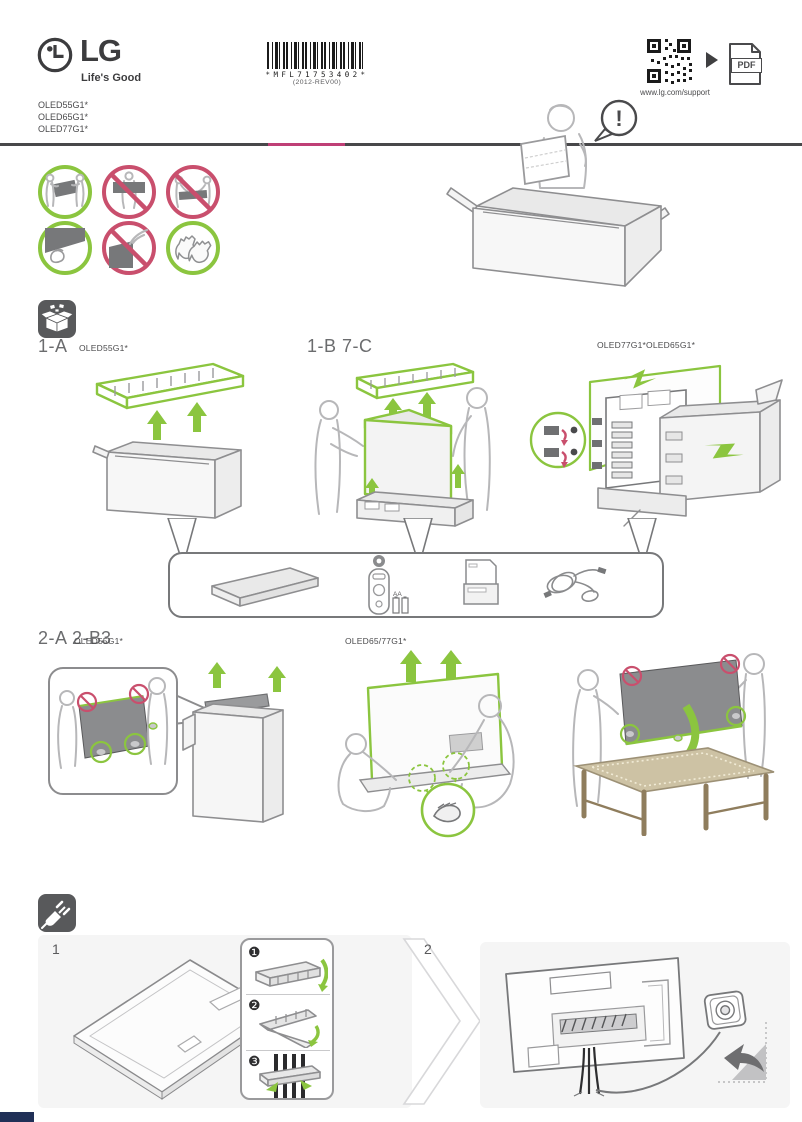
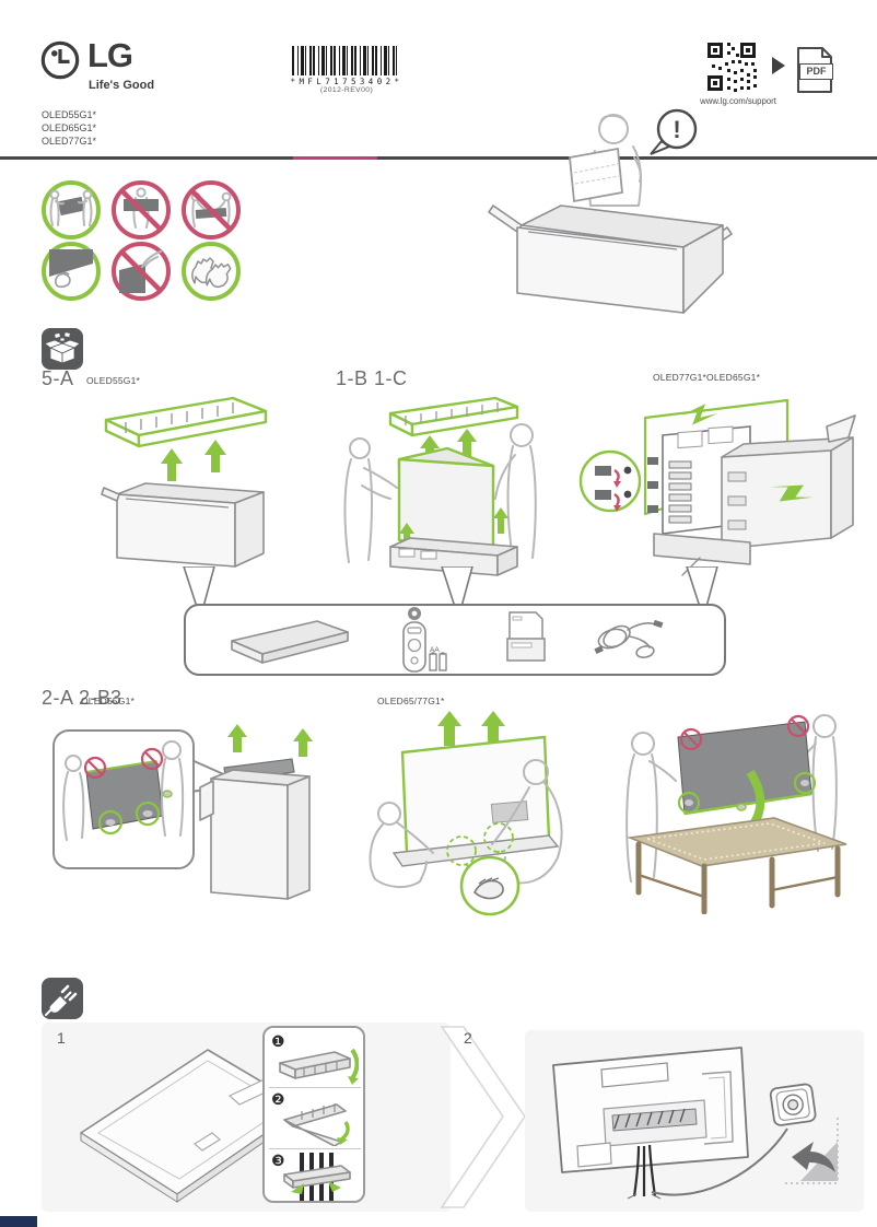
  LG
  Life's Good
  *MFL71753402*
  www.lg.com/support
  PDF
  OLED55G1*
  OLED65G1*
  OLED77G1*
  !
- 1-A
+ 5-A
  OLED55G1*
- 1-B 7-C
+ 1-B 1-C
  OLED77G1*OLED65G1*
  2-A 2-B
  3
  OLED55G1*
  OLED65/77G1*
  1
  ❶
  ❷
  ❸
  2
